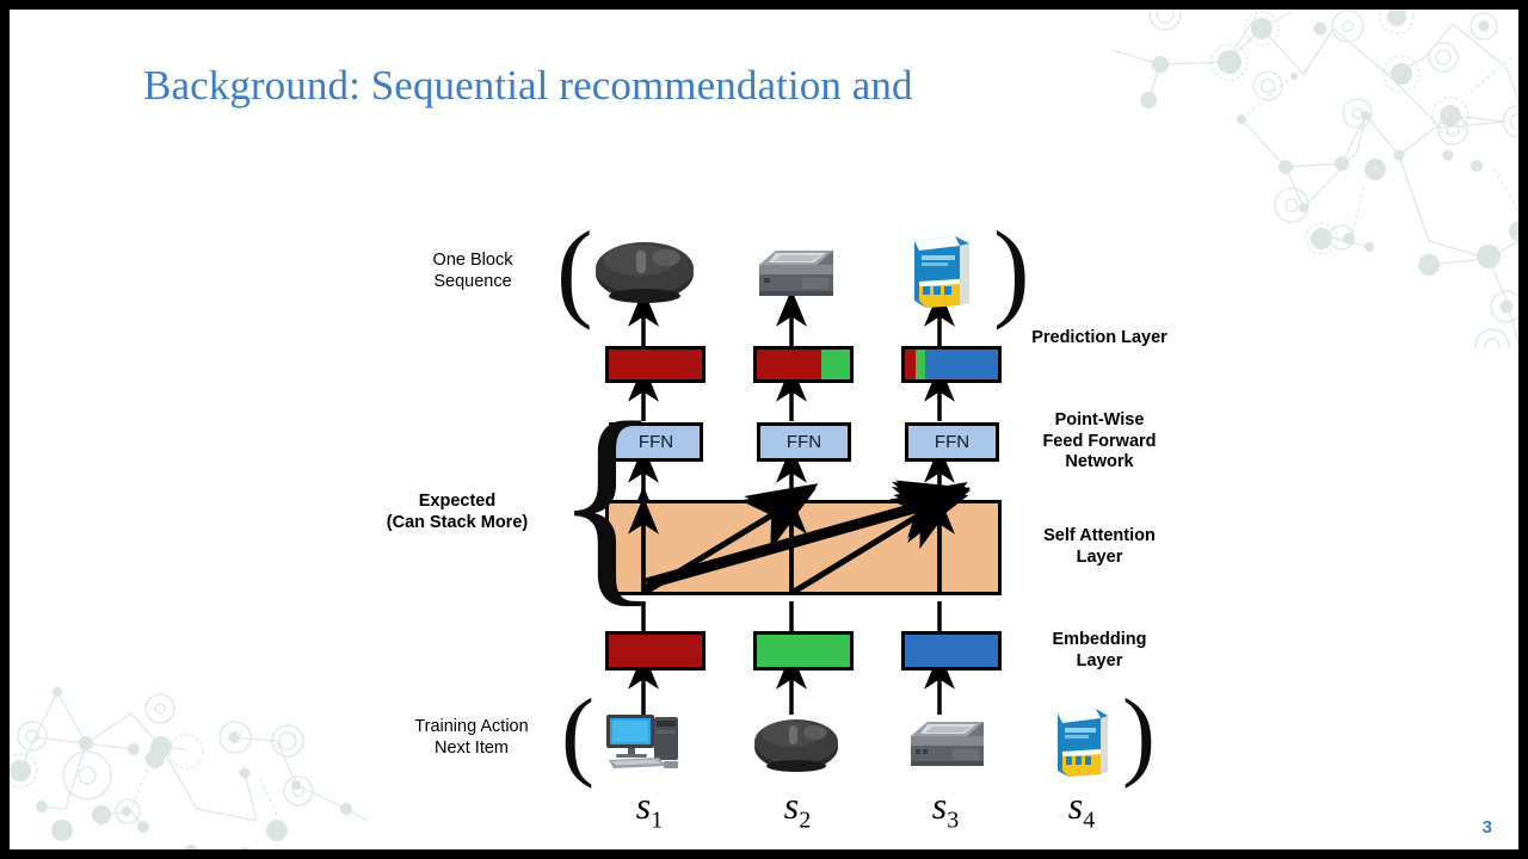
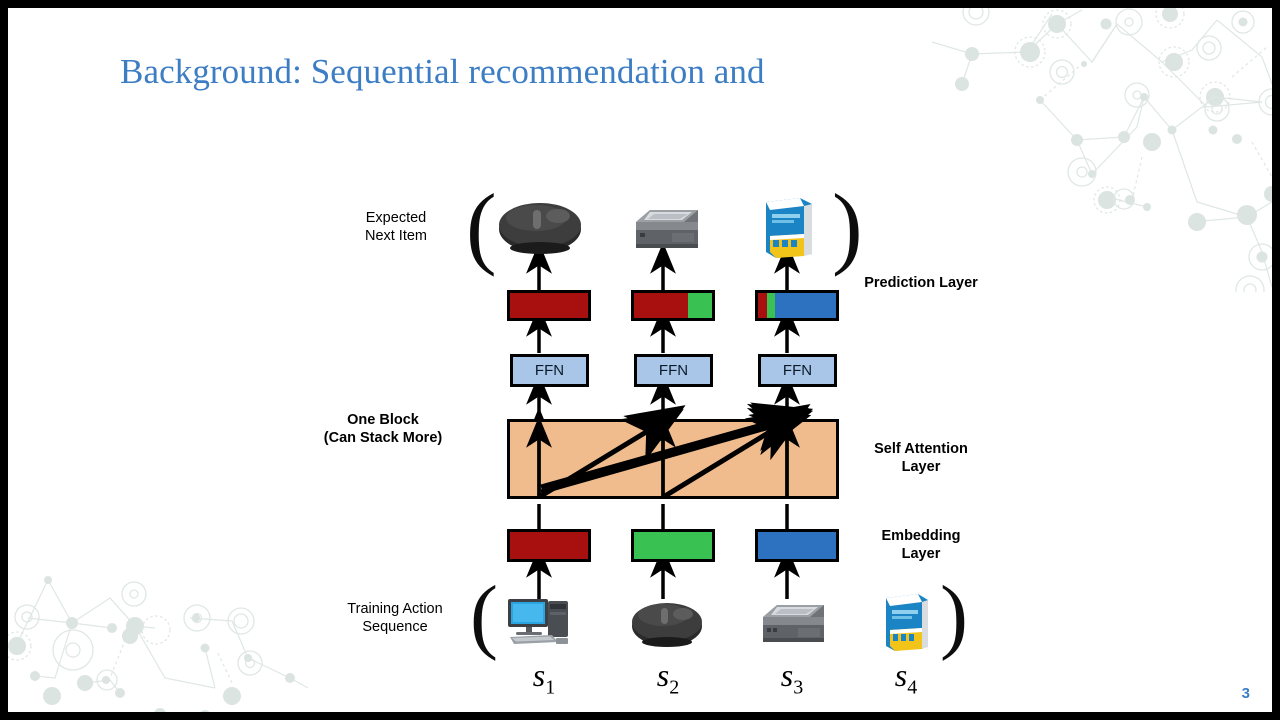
  Background: Sequential recommendation and
  3
- One Block
+ Expected
- Sequence
+ Next Item
  (
  )
  Prediction Layer
  FFN
  FFN
  FFN
- Point-Wise
- Feed Forward
- Network
  Self Attention
  Layer
- {
- Expected
+ One Block
  (Can Stack More)
  Embedding
  Layer
  Training Action
- Next Item
+ Sequence
  (
  )
  s1
  s2
  s3
  s4
